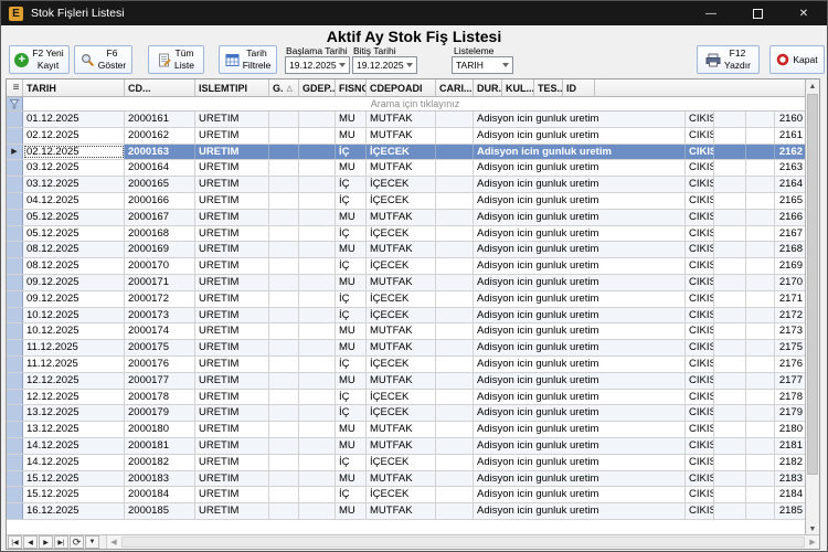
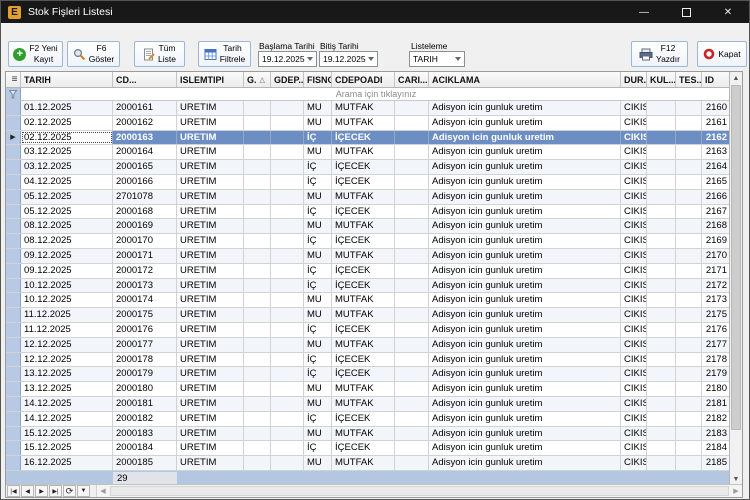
  E
  Stok Fişleri Listesi
  —
  ✕
- Aktif Ay Stok Fiş Listesi
  +
  F2 Yeni
  Kayıt
  F6
  Göster
  Tüm
  Liste
  Tarih
  Filtrele
  Başlama Tarihi
  19.12.2025
  Bitiş Tarihi
  19.12.2025
  Listeleme
  TARIH
  F12
  Yazdır
  Kapat
  ≡
  TARIH
  CD...
  ISLEMTIPI
  G.
  GDEP..
  FISNO
  CDEPOADI
  CARI...
+ ACIKLAMA
  KUL...
  TES..
  ID
  Arama için tıklayınız
  01.12.2025
  2000161
  URETIM
  MU
  MUTFAK
  Adisyon icin gunluk uretim
  CIKIS
  2160
  02.12.2025
  2000162
  URETIM
  MU
  MUTFAK
  Adisyon icin gunluk uretim
  CIKIS
  2161
  02.12.2025
  2000163
  URETIM
  İÇ
  İÇECEK
  Adisyon icin gunluk uretim
  CIKIS
  2162
  03.12.2025
  2000164
  URETIM
  MU
  MUTFAK
  Adisyon icin gunluk uretim
  CIKIS
  2163
  03.12.2025
  2000165
  URETIM
  İÇ
  İÇECEK
  Adisyon icin gunluk uretim
  CIKIS
  2164
  04.12.2025
  2000166
  URETIM
  İÇ
  İÇECEK
  Adisyon icin gunluk uretim
  CIKIS
  2165
  05.12.2025
- 2000167
+ 2701078
  URETIM
  MU
  MUTFAK
  Adisyon icin gunluk uretim
  CIKIS
  2166
  05.12.2025
  2000168
  URETIM
  İÇ
  İÇECEK
  Adisyon icin gunluk uretim
  CIKIS
  2167
  08.12.2025
  2000169
  URETIM
  MU
  MUTFAK
  Adisyon icin gunluk uretim
  CIKIS
  2168
  08.12.2025
  2000170
  URETIM
  İÇ
  İÇECEK
  Adisyon icin gunluk uretim
  CIKIS
  2169
  09.12.2025
  2000171
  URETIM
  MU
  MUTFAK
  Adisyon icin gunluk uretim
  CIKIS
  2170
  09.12.2025
  2000172
  URETIM
  İÇ
  İÇECEK
  Adisyon icin gunluk uretim
  CIKIS
  2171
  10.12.2025
  2000173
  URETIM
  İÇ
  İÇECEK
  Adisyon icin gunluk uretim
  CIKIS
  2172
  10.12.2025
  2000174
  URETIM
  MU
  MUTFAK
  Adisyon icin gunluk uretim
  CIKIS
  2173
  11.12.2025
  2000175
  URETIM
  MU
  MUTFAK
  Adisyon icin gunluk uretim
  CIKIS
  2175
  11.12.2025
  2000176
  URETIM
  İÇ
  İÇECEK
  Adisyon icin gunluk uretim
  CIKIS
  2176
  12.12.2025
  2000177
  URETIM
  MU
  MUTFAK
  Adisyon icin gunluk uretim
  CIKIS
  2177
  12.12.2025
  2000178
  URETIM
  İÇ
  İÇECEK
  Adisyon icin gunluk uretim
  CIKIS
  2178
  13.12.2025
  2000179
  URETIM
  İÇ
  İÇECEK
  Adisyon icin gunluk uretim
  CIKIS
  2179
  13.12.2025
  2000180
  URETIM
  MU
  MUTFAK
  Adisyon icin gunluk uretim
  CIKIS
  2180
  14.12.2025
  2000181
  URETIM
  MU
  MUTFAK
  Adisyon icin gunluk uretim
  CIKIS
  2181
  14.12.2025
  2000182
  URETIM
  İÇ
  İÇECEK
  Adisyon icin gunluk uretim
  CIKIS
  2182
  15.12.2025
  2000183
  URETIM
  MU
  MUTFAK
  Adisyon icin gunluk uretim
  CIKIS
  2183
  15.12.2025
  2000184
  URETIM
  İÇ
  İÇECEK
  Adisyon icin gunluk uretim
  CIKIS
  2184
  16.12.2025
  2000185
  URETIM
  MU
  MUTFAK
  Adisyon icin gunluk uretim
  CIKIS
  2185
+ 29
  ⟳
